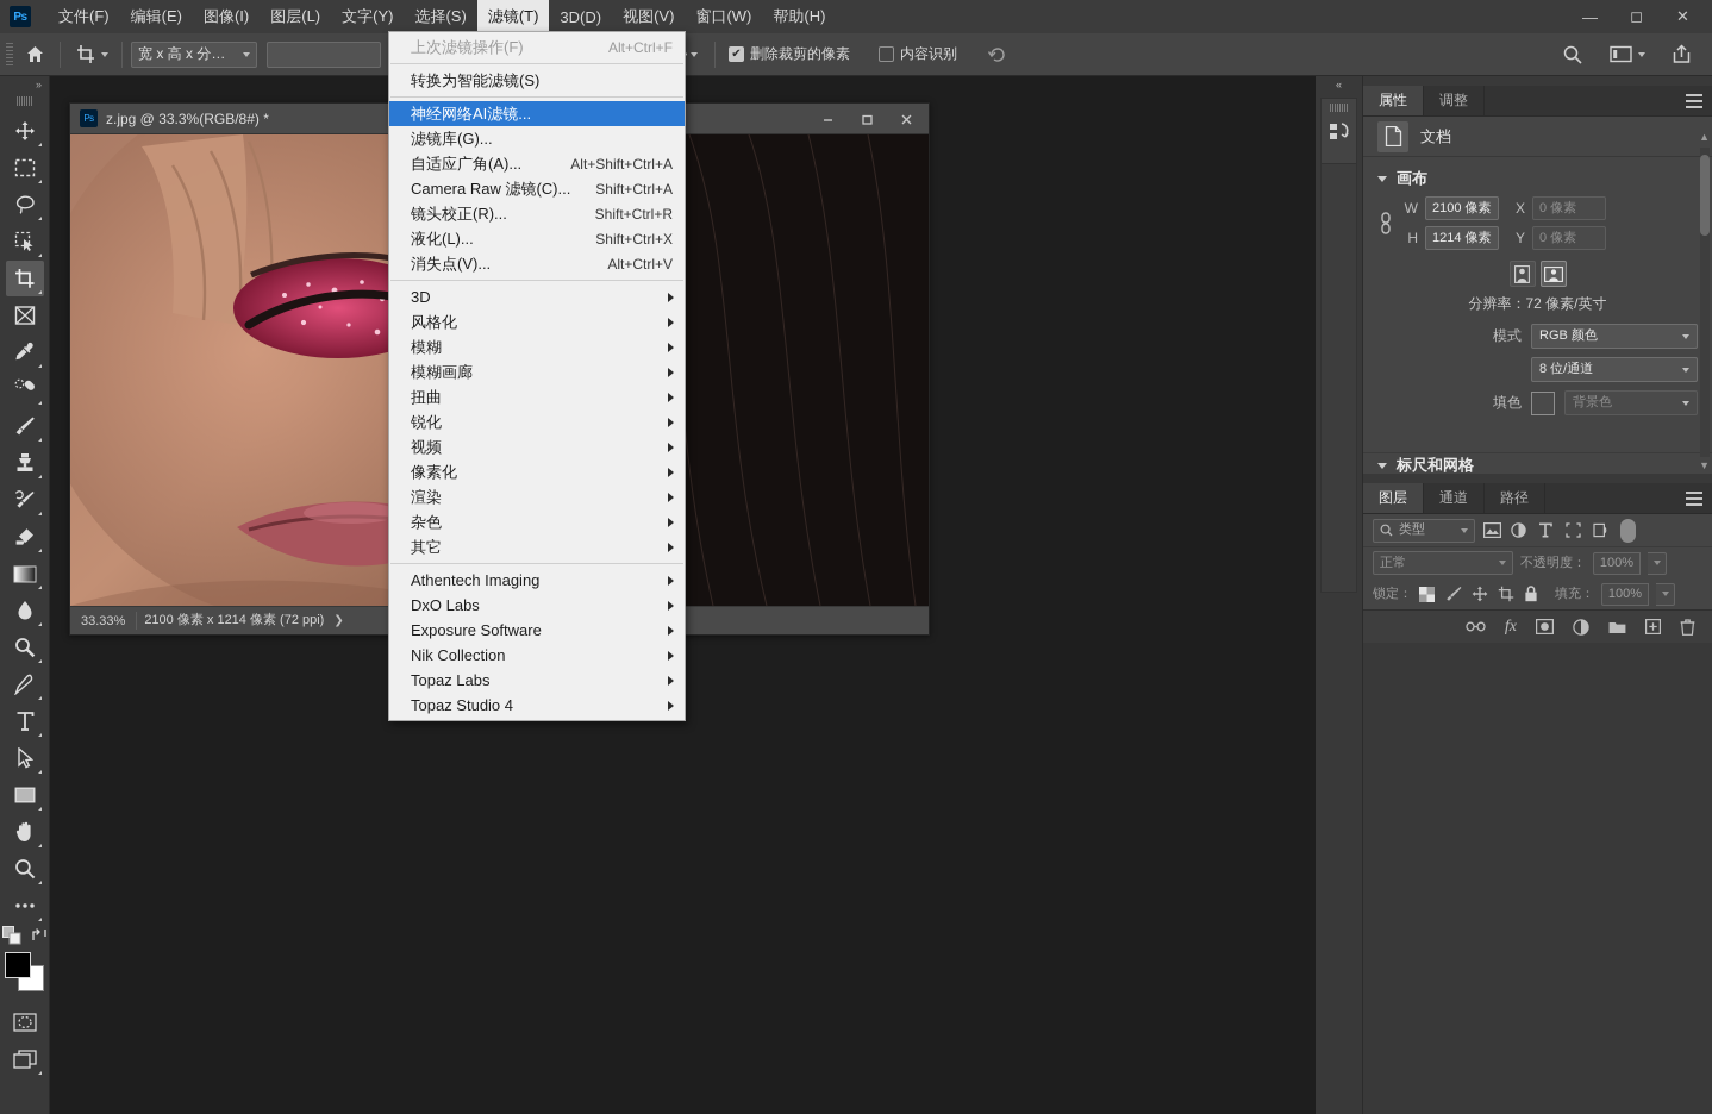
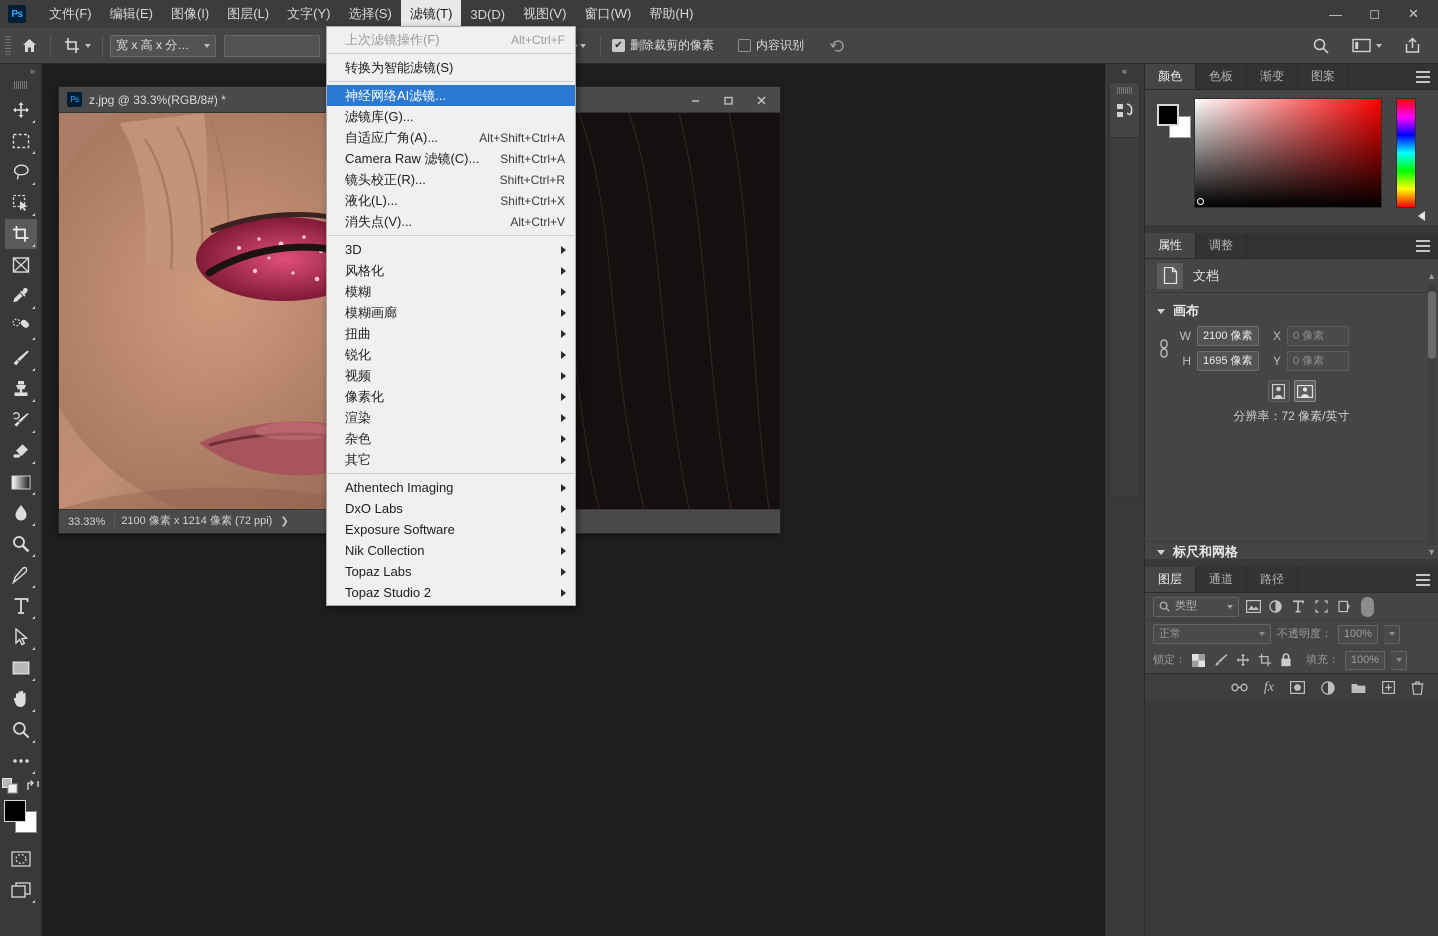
  Ps
  文件(F)
  编辑(E)
  图像(I)
  图层(L)
  文字(Y)
  选择(S)
  滤镜(T)
  3D(D)
  视图(V)
  窗口(W)
  帮助(H)
  —
  ◻
  ✕
  宽 x 高 x 分…
  删除裁剪的像素
  内容识别
  »
  Ps
  z.jpg @ 33.3%(RGB/8#) *
  33.33%
  2100 像素 x 1214 像素 (72 ppi)
  ❯
  «
+ 颜色
+ 色板
+ 渐变
+ 图案
  属性
  调整
  文档
  画布
  W
  2100 像素
  X
  0 像素
  H
- 1214 像素
+ 1695 像素
  Y
  0 像素
  分辨率：72 像素/英寸
- 模式
- RGB 颜色
- 8 位/通道
- 填色
- 背景色
  标尺和网格
  ▲
  ▼
  图层
  通道
  路径
  类型
  正常
  不透明度：
  100%
  锁定：
  填充：
  100%
  fx
  上次滤镜操作(F)
  Alt+Ctrl+F
  转换为智能滤镜(S)
  神经网络AI滤镜...
  滤镜库(G)...
  自适应广角(A)...
  Alt+Shift+Ctrl+A
  Camera Raw 滤镜(C)...
  Shift+Ctrl+A
  镜头校正(R)...
  Shift+Ctrl+R
  液化(L)...
  Shift+Ctrl+X
  消失点(V)...
  Alt+Ctrl+V
  3D
  风格化
  模糊
  模糊画廊
  扭曲
  锐化
  视频
  像素化
  渲染
  杂色
  其它
  Athentech Imaging
  DxO Labs
  Exposure Software
  Nik Collection
  Topaz Labs
- Topaz Studio 4
+ Topaz Studio 2
